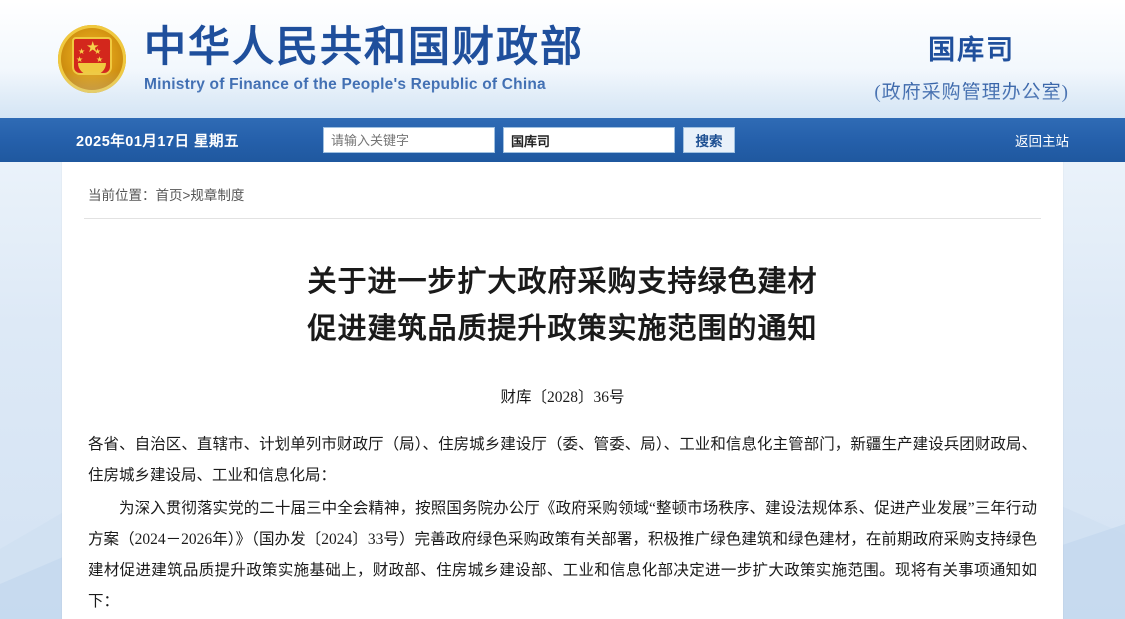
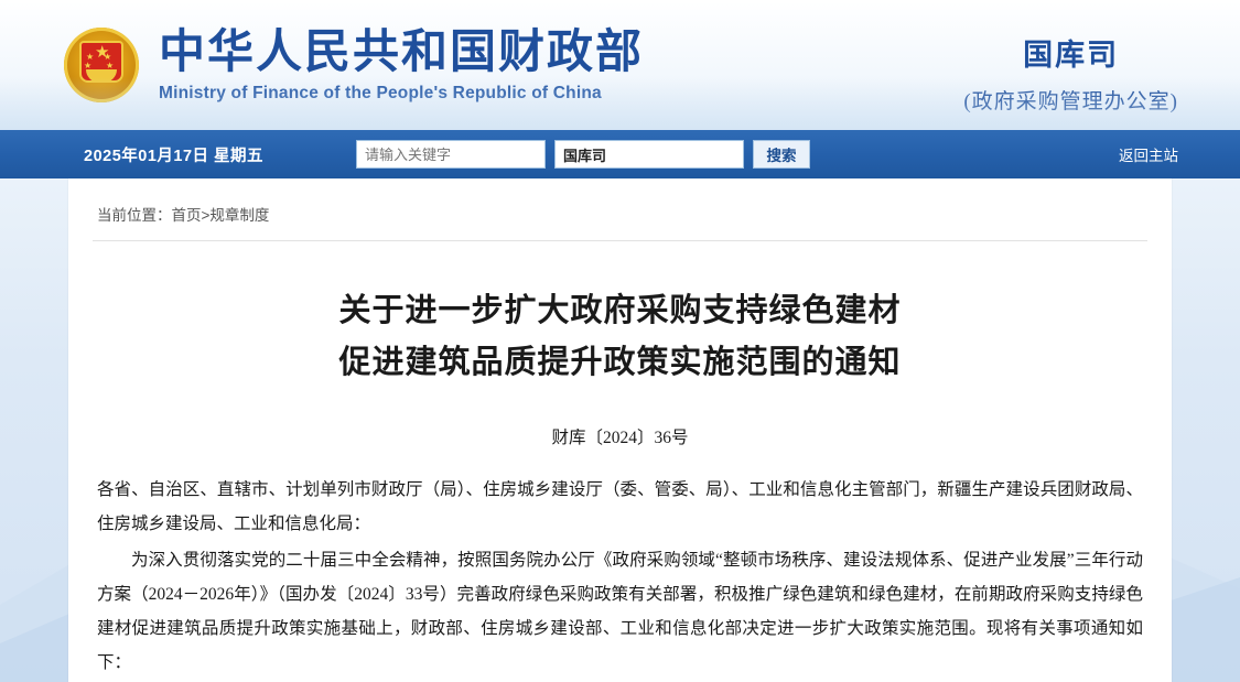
  ★
  ★
  ★
  ★
  ★
  中华人民共和国财政部
  国库司
  2025年01月17日 星期五
  请输入关键字
  国库司
  搜索
  返回主站
  当前位置：首页>规章制度
  关于进一步扩大政府采购支持绿色建材
  促进建筑品质提升政策实施范围的通知
- 财库〔2028〕36号
+ 财库〔2024〕36号
  各省、自治区、直辖市、计划单列市财政厅（局）、住房城乡建设厅（委、管委、局）、工业和信息化主管部门，新疆生产建设兵团财政局、住房城乡建设局、工业和信息化局：
  为深入贯彻落实党的二十届三中全会精神，按照国务院办公厅《政府采购领域“整顿市场秩序、建设法规体系、促进产业发展”三年行动方案（2024－2026年）》（国办发〔2024〕33号）完善政府绿色采购政策有关部署，积极推广绿色建筑和绿色建材，在前期政府采购支持绿色建材促进建筑品质提升政策实施基础上，财政部、住房城乡建设部、工业和信息化部决定进一步扩大政策实施范围。现将有关事项通知如下：
